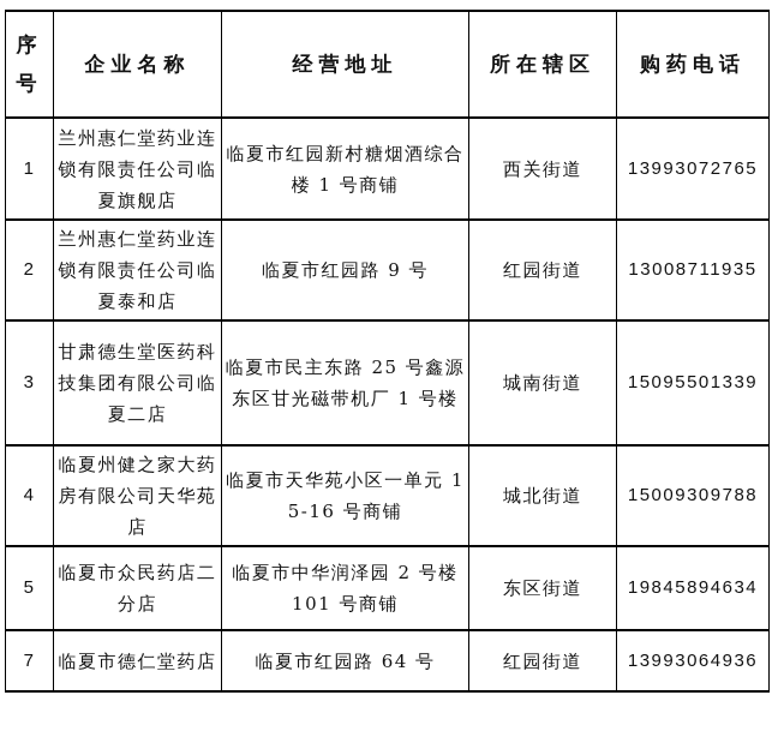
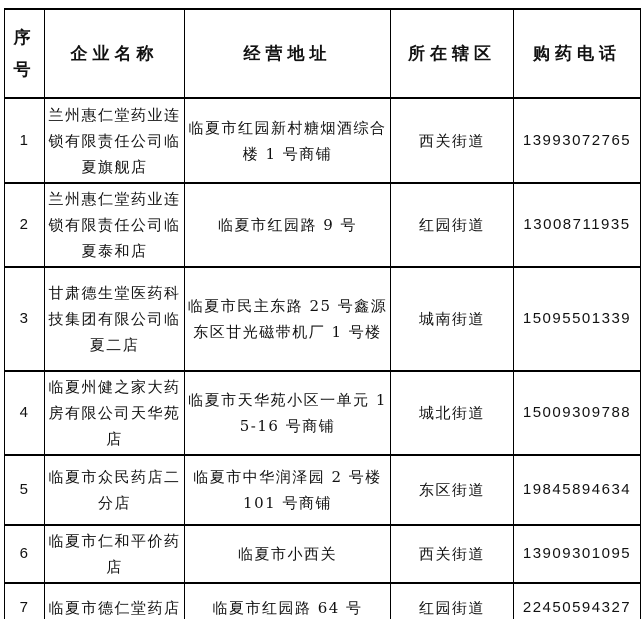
  序号	企业名称	经营地址	所在辖区	购药电话
  1	兰州惠仁堂药业连锁有限责任公司临夏旗舰店	临夏市红园新村糖烟酒综合楼 1 号商铺	西关街道	13993072765
  2	兰州惠仁堂药业连锁有限责任公司临夏泰和店	临夏市红园路 9 号	红园街道	13008711935
  3	甘肃德生堂医药科技集团有限公司临夏二店	临夏市民主东路 25 号鑫源东区甘光磁带机厂 1 号楼	城南街道	15095501339
  4	临夏州健之家大药房有限公司天华苑店	临夏市天华苑小区一单元 15-16 号商铺	城北街道	15009309788
  5	临夏市众民药店二分店	临夏市中华润泽园 2 号楼 101 号商铺	东区街道	19845894634
+ 6	临夏市仁和平价药店	临夏市小西关	西关街道	13909301095
- 7	临夏市德仁堂药店	临夏市红园路 64 号	红园街道	13993064936
+ 7	临夏市德仁堂药店	临夏市红园路 64 号	红园街道	22450594327
